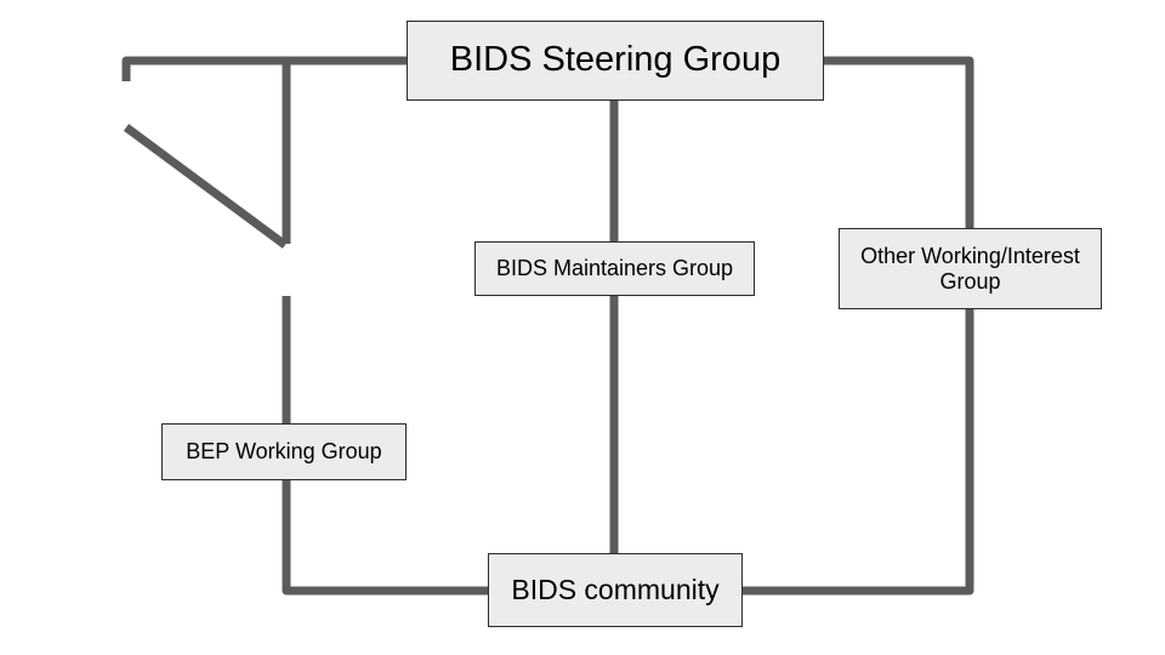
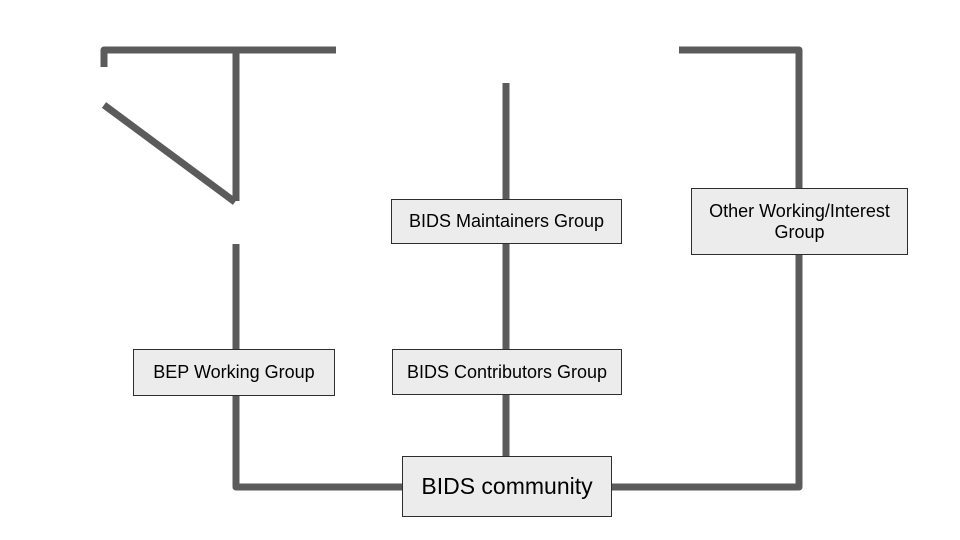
- BIDS Steering Group
  BIDS Maintainers Group
  Other Working/Interest Group
  BEP Working Group
+ BIDS Contributors Group
  BIDS community
